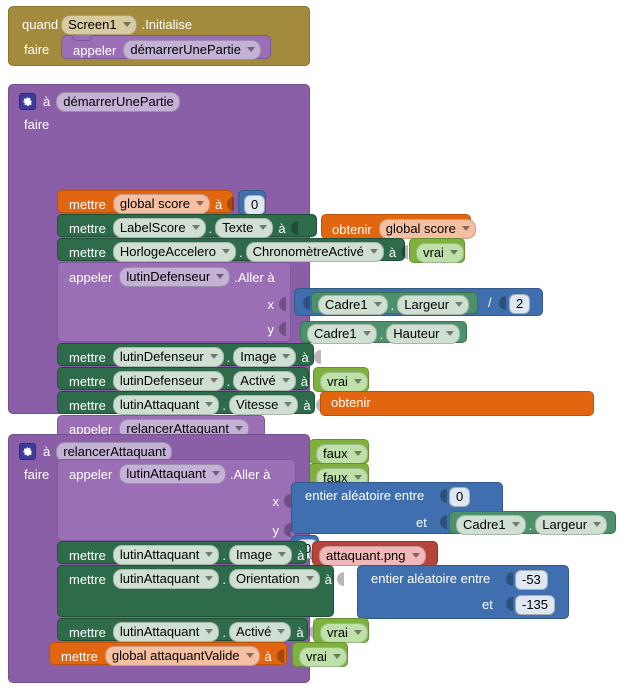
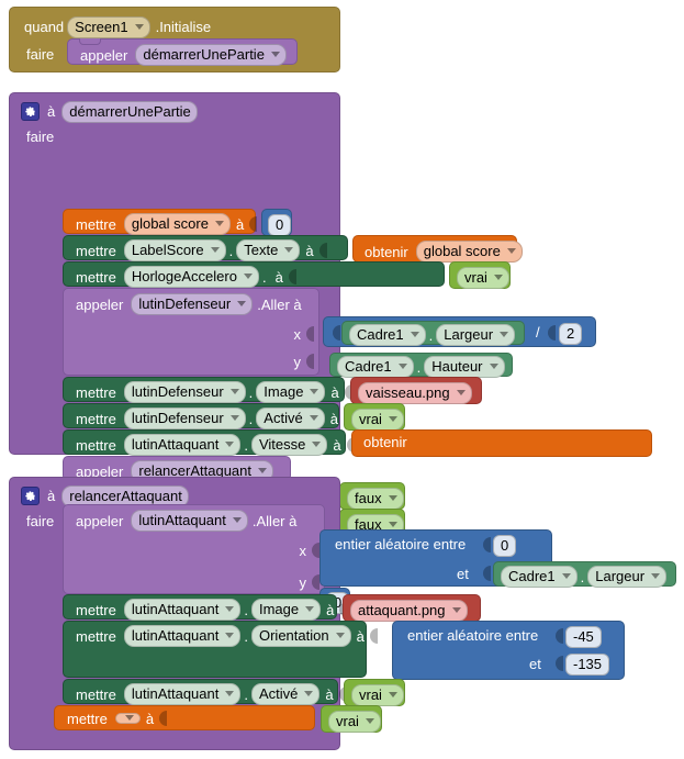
  quand
  Screen1
  .Initialise
  faire
  appeler
  démarrerUnePartie
  à
  démarrerUnePartie
  faire
  mettre
  global score
  à
  0
  mettre
  LabelScore
  .
  Texte
  à
  obtenir
  global score
  mettre
  HorlogeAccelero
  .
- ChronomètreActivé
  à
  vrai
  appeler
  lutinDefenseur
  .Aller à
  x
  y
  Cadre1
  .
  Largeur
  /
  2
  Cadre1
  .
  Hauteur
  mettre
  lutinDefenseur
  .
  Image
  à
+ vaisseau.png
  mettre
  lutinDefenseur
  .
  Activé
  à
  vrai
  mettre
  lutinAttaquant
  .
  Vitesse
  à
  obtenir
  appeler
  relancerAttaquant
  faux
  faux
  à
  relancerAttaquant
  faire
  appeler
  lutinAttaquant
  .Aller à
  x
  y
  entier aléatoire entre
  0
  et
  Cadre1
  .
  Largeur
  0
  mettre
  lutinAttaquant
  .
  Image
  à
  attaquant.png
  mettre
  lutinAttaquant
  .
  Orientation
  à
  entier aléatoire entre
- -53
+ -45
  et
  -135
  mettre
  lutinAttaquant
  .
  Activé
  à
  vrai
  mettre
- global attaquantValide
  à
  vrai
